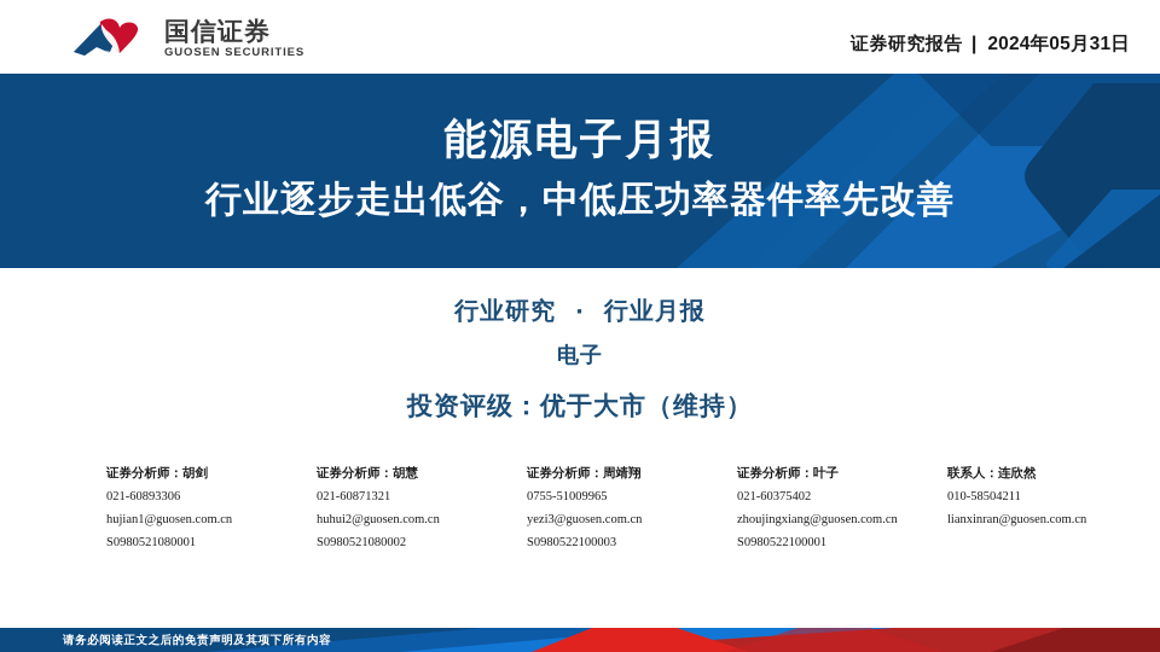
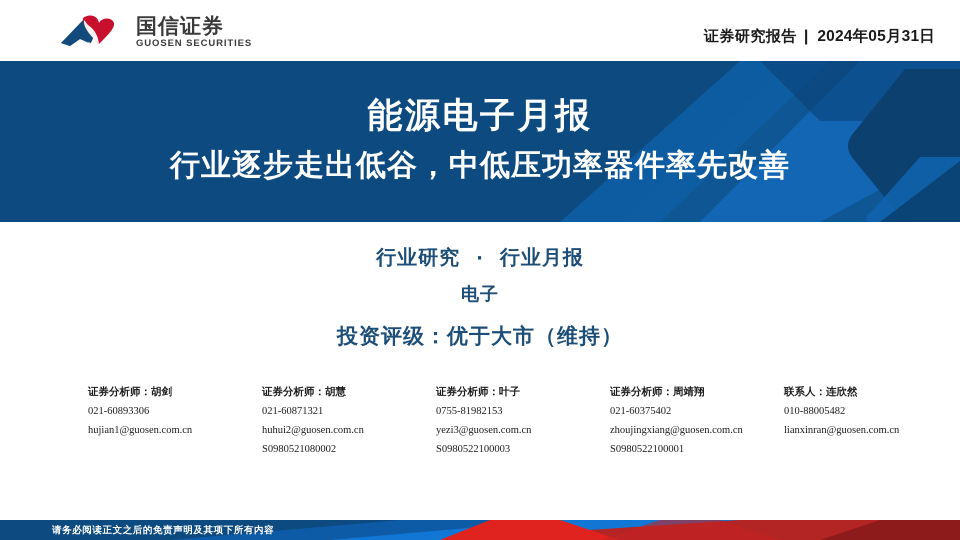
  国信证券
  GUOSEN SECURITIES
  证券研究报告
  |
  2024年05月31日
  能源电子月报
  行业逐步走出低谷，中低压功率器件率先改善
  行业研究 · 行业月报
  电子
  投资评级：优于大市（维持）
  证券分析师：胡剑
  021-60893306
  hujian1@guosen.com.cn
- S0980521080001
  证券分析师：胡慧
  021-60871321
  huhui2@guosen.com.cn
  S0980521080002
- 证券分析师：周靖翔
+ 证券分析师：叶子
- 0755-51009965
+ 0755-81982153
  yezi3@guosen.com.cn
  S0980522100003
- 证券分析师：叶子
+ 证券分析师：周靖翔
  021-60375402
  zhoujingxiang@guosen.com.cn
  S0980522100001
  联系人：连欣然
- 010-58504211
+ 010-88005482
  lianxinran@guosen.com.cn
  请务必阅读正文之后的免责声明及其项下所有内容
